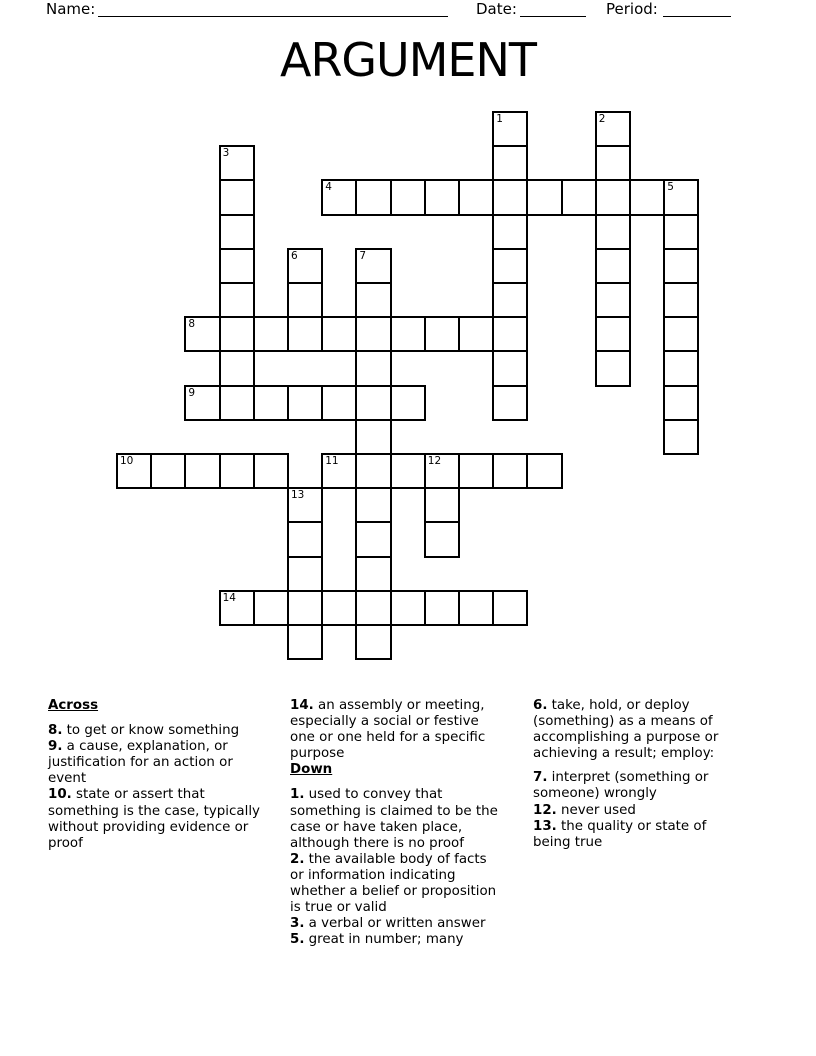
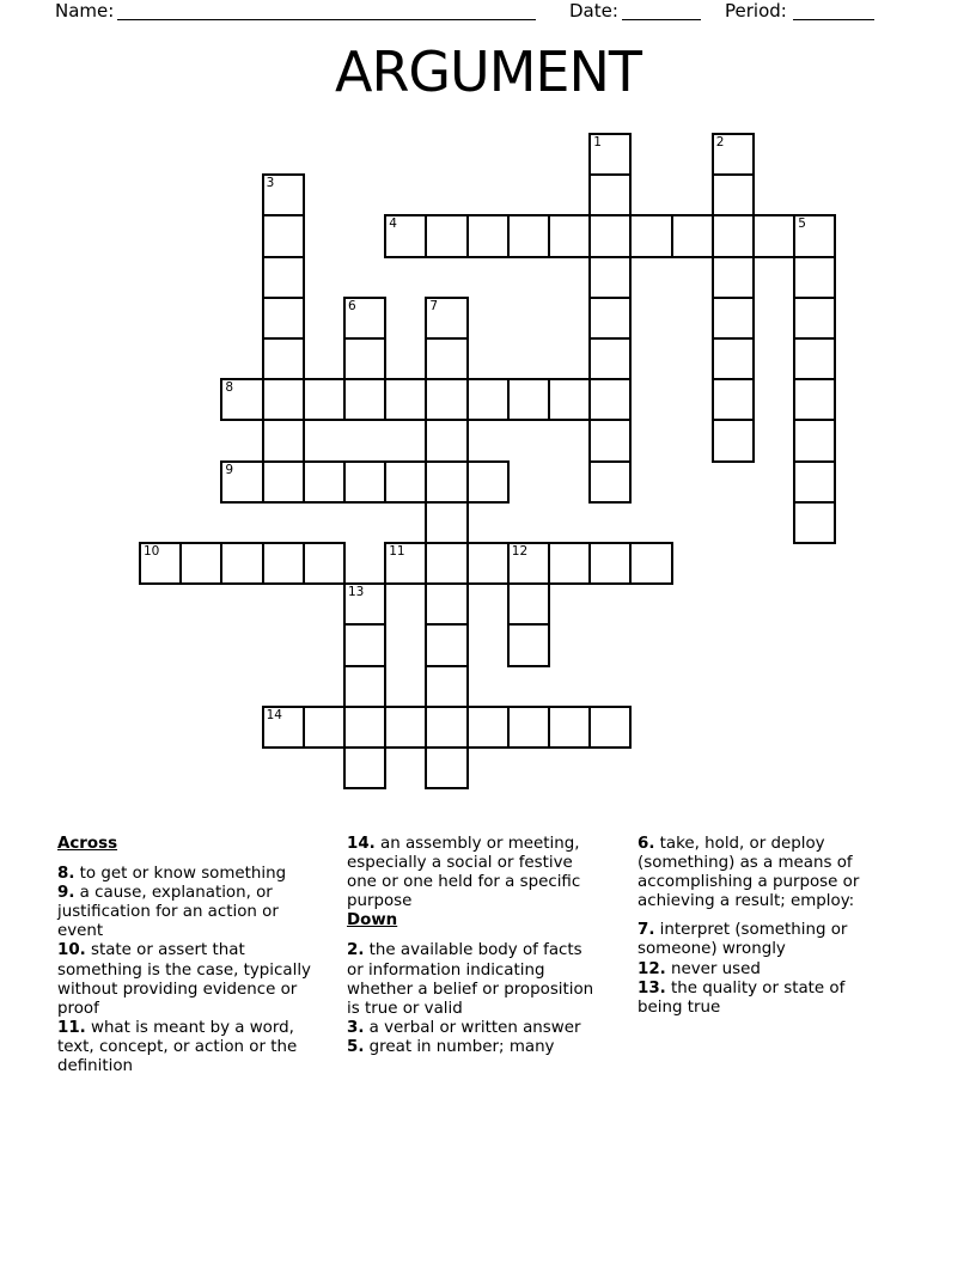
  Name:
  Date:
  Period:
  ARGUMENT
  1
  2
  3
  4
  5
  6
  7
  8
  9
  10
  11
  12
  13
  14
  Across
  8. to get or know something
  9. a cause, explanation, or
  justification for an action or
  event
  10. state or assert that
  something is the case, typically
  without providing evidence or
  proof
+ 11. what is meant by a word,
+ text, concept, or action or the
+ definition
  14. an assembly or meeting,
  especially a social or festive
  one or one held for a specific
  purpose
  Down
- 1. used to convey that
- something is claimed to be the
- case or have taken place,
- although there is no proof
  2. the available body of facts
  or information indicating
  whether a belief or proposition
  is true or valid
  3. a verbal or written answer
  5. great in number; many
  6. take, hold, or deploy
  (something) as a means of
  accomplishing a purpose or
  achieving a result; employ:
  7. interpret (something or
  someone) wrongly
  12. never used
  13. the quality or state of
  being true
